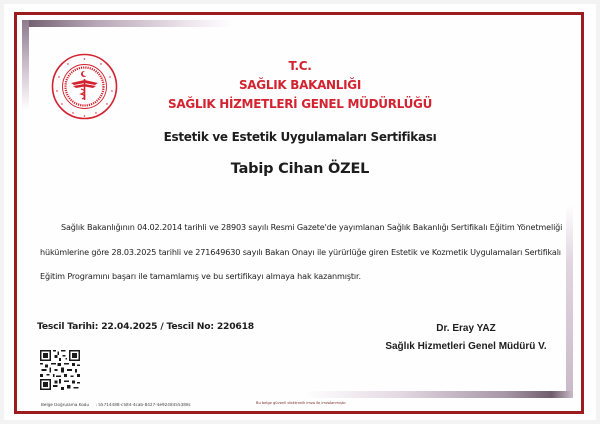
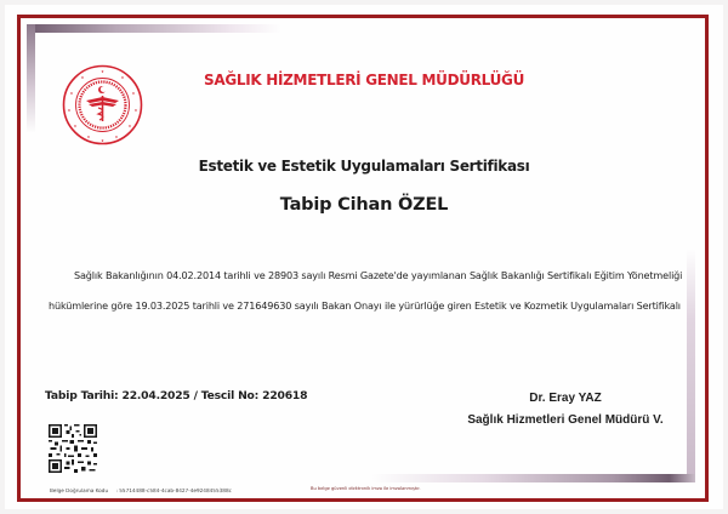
- T.C.
- SAĞLIK BAKANLIĞI
  SAĞLIK HİZMETLERİ GENEL MÜDÜRLÜĞÜ
  Estetik ve Estetik Uygulamaları Sertifikası
  Tabip Cihan ÖZEL
  Sağlık Bakanlığının 04.02.2014 tarihli ve 28903 sayılı Resmi Gazete'de yayımlanan Sağlık Bakanlığı Sertifikalı Eğitim Yönetmeliği
- hükümlerine göre 28.03.2025 tarihli ve 271649630 sayılı Bakan Onayı ile yürürlüğe giren Estetik ve Kozmetik Uygulamaları Sertifikalı
+ hükümlerine göre 19.03.2025 tarihli ve 271649630 sayılı Bakan Onayı ile yürürlüğe giren Estetik ve Kozmetik Uygulamaları Sertifikalı
- Eğitim Programını başarı ile tamamlamış ve bu sertifikayı almaya hak kazanmıştır.
- Tescil Tarihi: 22.04.2025 / Tescil No: 220618
+ Tabip Tarihi: 22.04.2025 / Tescil No: 220618
  Dr. Eray YAZ
  Sağlık Hizmetleri Genel Müdürü V.
